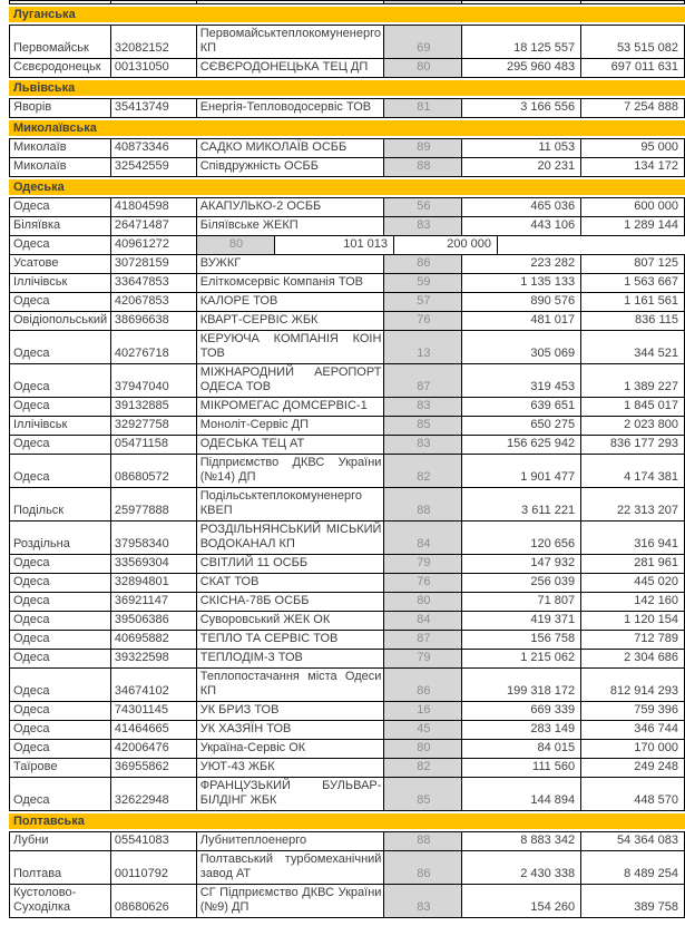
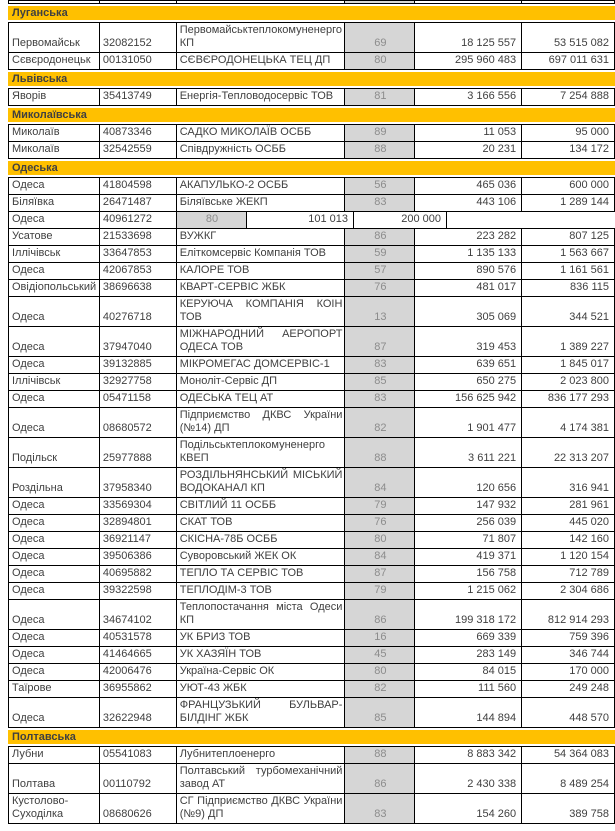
  Луганська
  Первомайськ
  32082152
  Первомайськтеплокомуненерго КП
  69
  18 125 557
  53 515 082
  Сєвєродонецьк
  00131050
  СЄВЄРОДОНЕЦЬКА ТЕЦ ДП
  80
  295 960 483
  697 011 631
  Львівська
  Яворів
  35413749
  Енергія-Тепловодосервіс ТОВ
  81
  3 166 556
  7 254 888
  Миколаївська
  Миколаїв
  40873346
  САДКО МИКОЛАЇВ ОСББ
  89
  11 053
  95 000
  Миколаїв
  32542559
  Співдружність ОСББ
  88
  20 231
  134 172
  Одеська
  Одеса
  41804598
  АКАПУЛЬКО-2 ОСББ
  56
  465 036
  600 000
  Біляївка
  26471487
  Біляївське ЖЕКП
  83
  443 106
  1 289 144
  Одеса
  40961272
  80
  101 013
  200 000
  Усатове
- 30728159
+ 21533698
  ВУЖКГ
  86
  223 282
  807 125
  Іллічівськ
  33647853
  Еліткомсервіс Компанія ТОВ
  59
  1 135 133
  1 563 667
  Одеса
  42067853
  КАЛОРЕ ТОВ
  57
  890 576
  1 161 561
  Овідіопольський
  38696638
  КВАРТ-СЕРВІС ЖБК
  76
  481 017
  836 115
  Одеса
  40276718
  КЕРУЮЧА КОМПАНІЯ КОІН ТОВ
  13
  305 069
  344 521
  Одеса
  37947040
  МІЖНАРОДНИЙ АЕРОПОРТ ОДЕСА ТОВ
  87
  319 453
  1 389 227
  Одеса
  39132885
  МІКРОМЕГАС ДОМСЕРВІС-1
  83
  639 651
  1 845 017
  Іллічівськ
  32927758
  Моноліт-Сервіс ДП
  85
  650 275
  2 023 800
  Одеса
  05471158
  ОДЕСЬКА ТЕЦ АТ
  83
  156 625 942
  836 177 293
  Одеса
  08680572
  Підприємство ДКВС України (№14) ДП
  82
  1 901 477
  4 174 381
  Подільск
  25977888
  Подільськтеплокомуненерго КВЕП
  88
  3 611 221
  22 313 207
  Роздільна
  37958340
  РОЗДІЛЬНЯНСЬКИЙ МІСЬКИЙ ВОДОКАНАЛ КП
  84
  120 656
  316 941
  Одеса
  33569304
  СВІТЛИЙ 11 ОСББ
  79
  147 932
  281 961
  Одеса
  32894801
  СКАТ ТОВ
  76
  256 039
  445 020
  Одеса
  36921147
  СКІСНА-78Б ОСББ
  80
  71 807
  142 160
  Одеса
  39506386
  Суворовський ЖЕК ОК
  84
  419 371
  1 120 154
  Одеса
  40695882
  ТЕПЛО ТА СЕРВІС ТОВ
  87
  156 758
  712 789
  Одеса
  39322598
  ТЕПЛОДІМ-3 ТОВ
  79
  1 215 062
  2 304 686
  Одеса
  34674102
  Теплопостачання міста Одеси КП
  86
  199 318 172
  812 914 293
  Одеса
- 74301145
+ 40531578
  УК БРИЗ ТОВ
  16
  669 339
  759 396
  Одеса
  41464665
  УК ХАЗЯЇН ТОВ
  45
  283 149
  346 744
  Одеса
  42006476
  Україна-Сервіс ОК
  80
  84 015
  170 000
  Таїрове
  36955862
  УЮТ-43 ЖБК
  82
  111 560
  249 248
  Одеса
  32622948
  ФРАНЦУЗЬКИЙ БУЛЬВАР-БІЛДІНГ ЖБК
  85
  144 894
  448 570
  Полтавська
  Лубни
  05541083
  Лубнитеплоенерго
  88
  8 883 342
  54 364 083
  Полтава
  00110792
  Полтавський турбомеханічний завод АТ
  86
  2 430 338
  8 489 254
  Кустолово-Суходілка
  08680626
  СГ Підприємство ДКВС України (№9) ДП
  83
  154 260
  389 758
